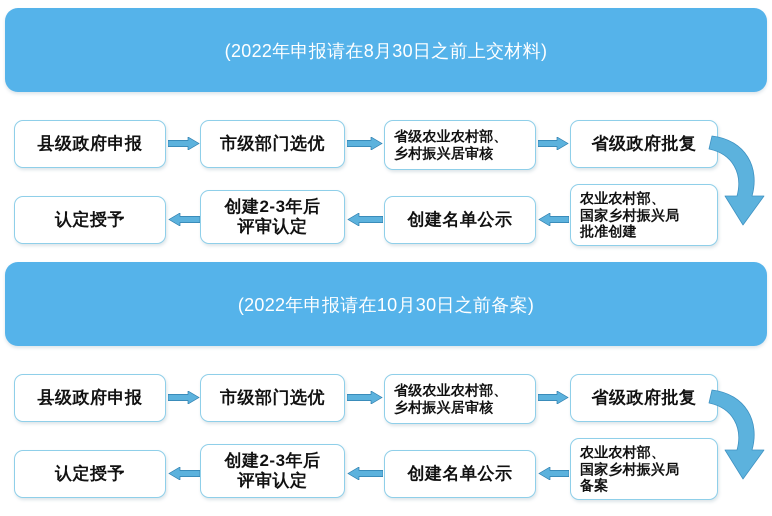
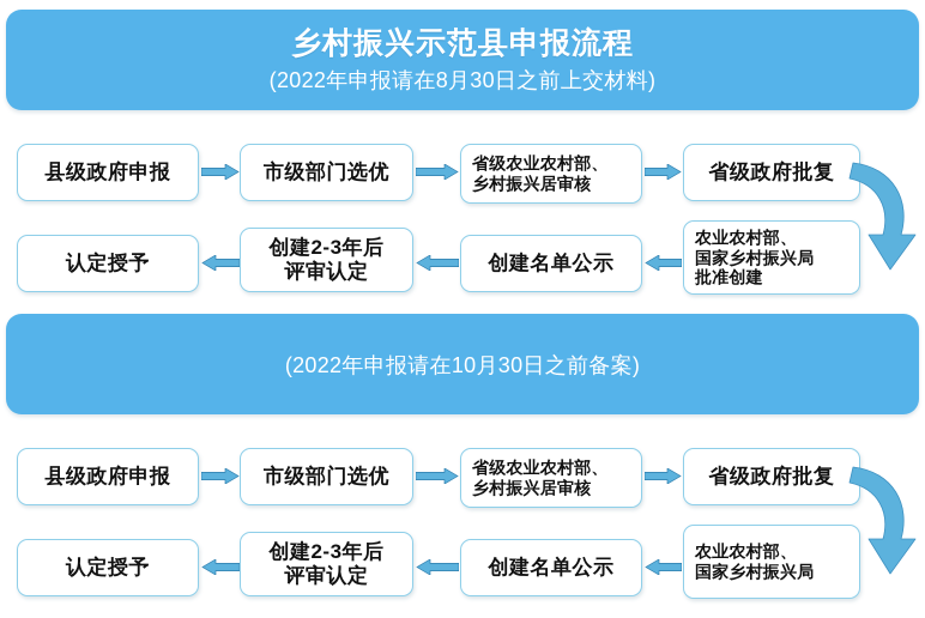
+ 乡村振兴示范县申报流程
  (2022年申报请在8月30日之前上交材料)
  县级政府申报
  市级部门选优
  省级农业农村部、
  乡村振兴居审核
  省级政府批复
  认定授予
  创建2-3年后
  评审认定
  创建名单公示
  农业农村部、
  国家乡村振兴局
  批准创建
  (2022年申报请在10月30日之前备案)
  县级政府申报
  市级部门选优
  省级农业农村部、
  乡村振兴居审核
  省级政府批复
  认定授予
  创建2-3年后
  评审认定
  创建名单公示
  农业农村部、
  国家乡村振兴局
- 备案
